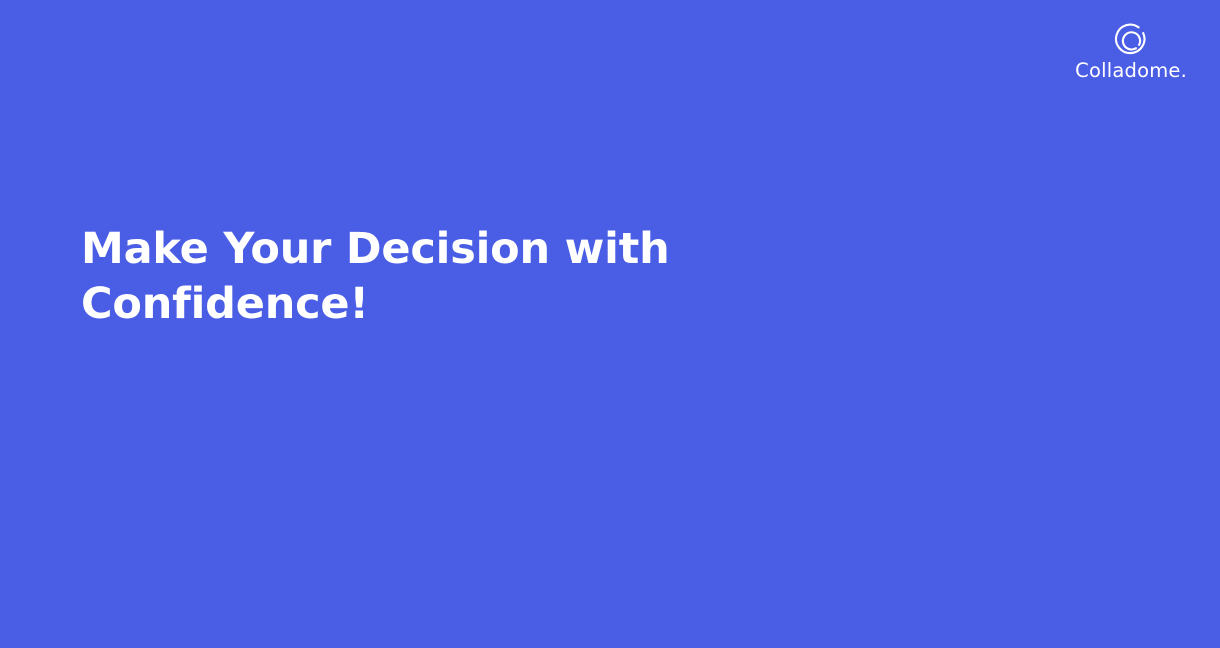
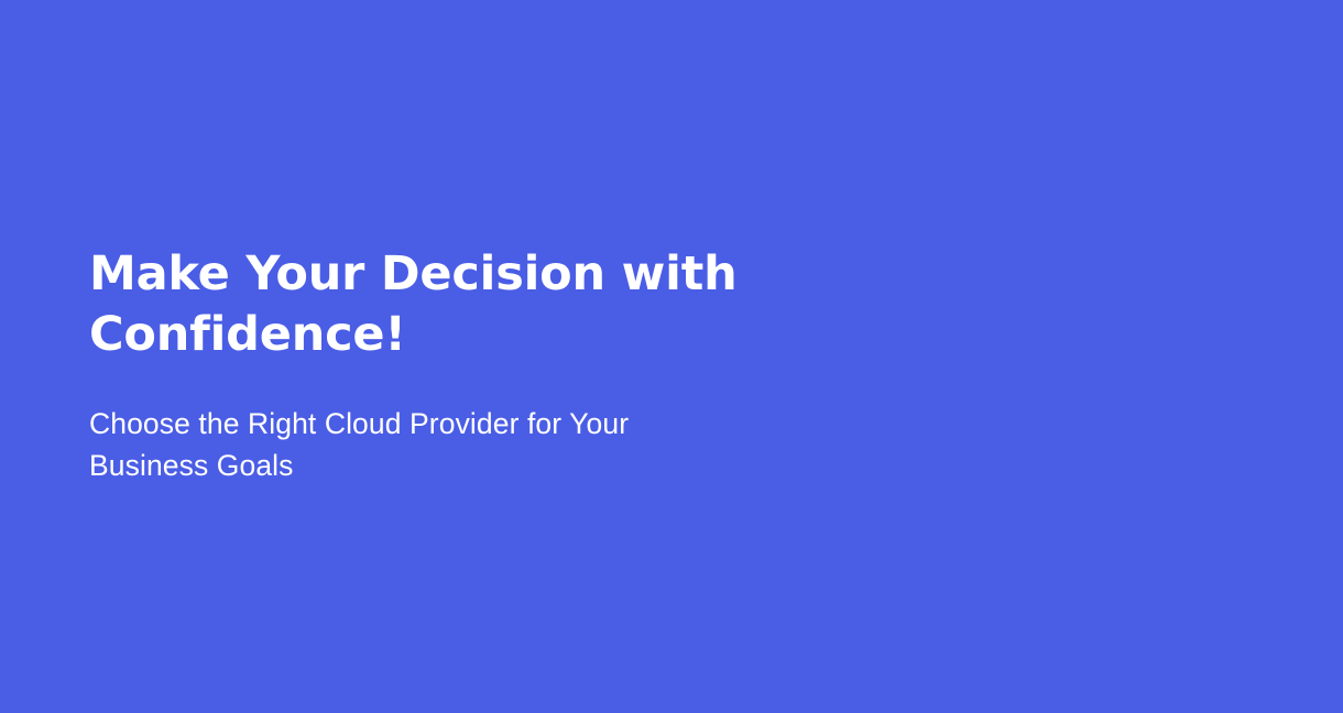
- Colladome.
  Make Your Decision with
  Confidence!
+ Choose the Right Cloud Provider for Your
+ Business Goals
